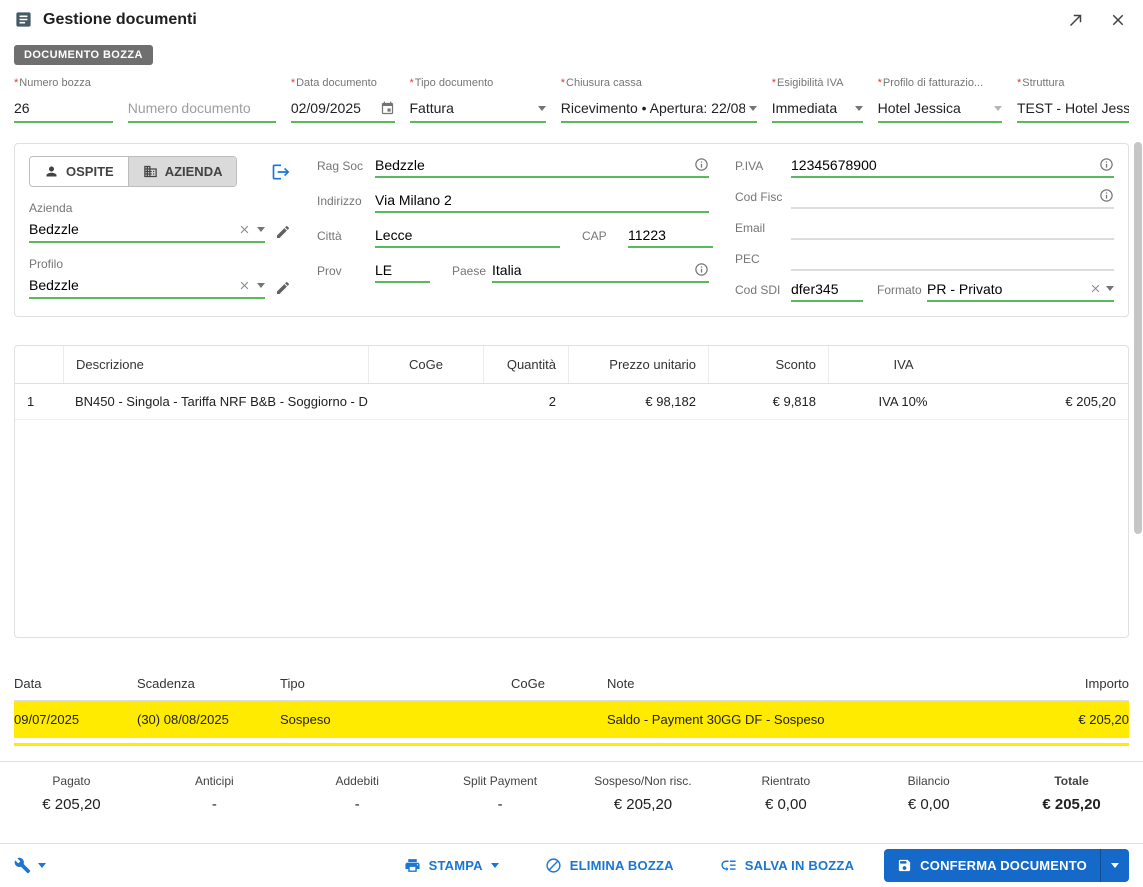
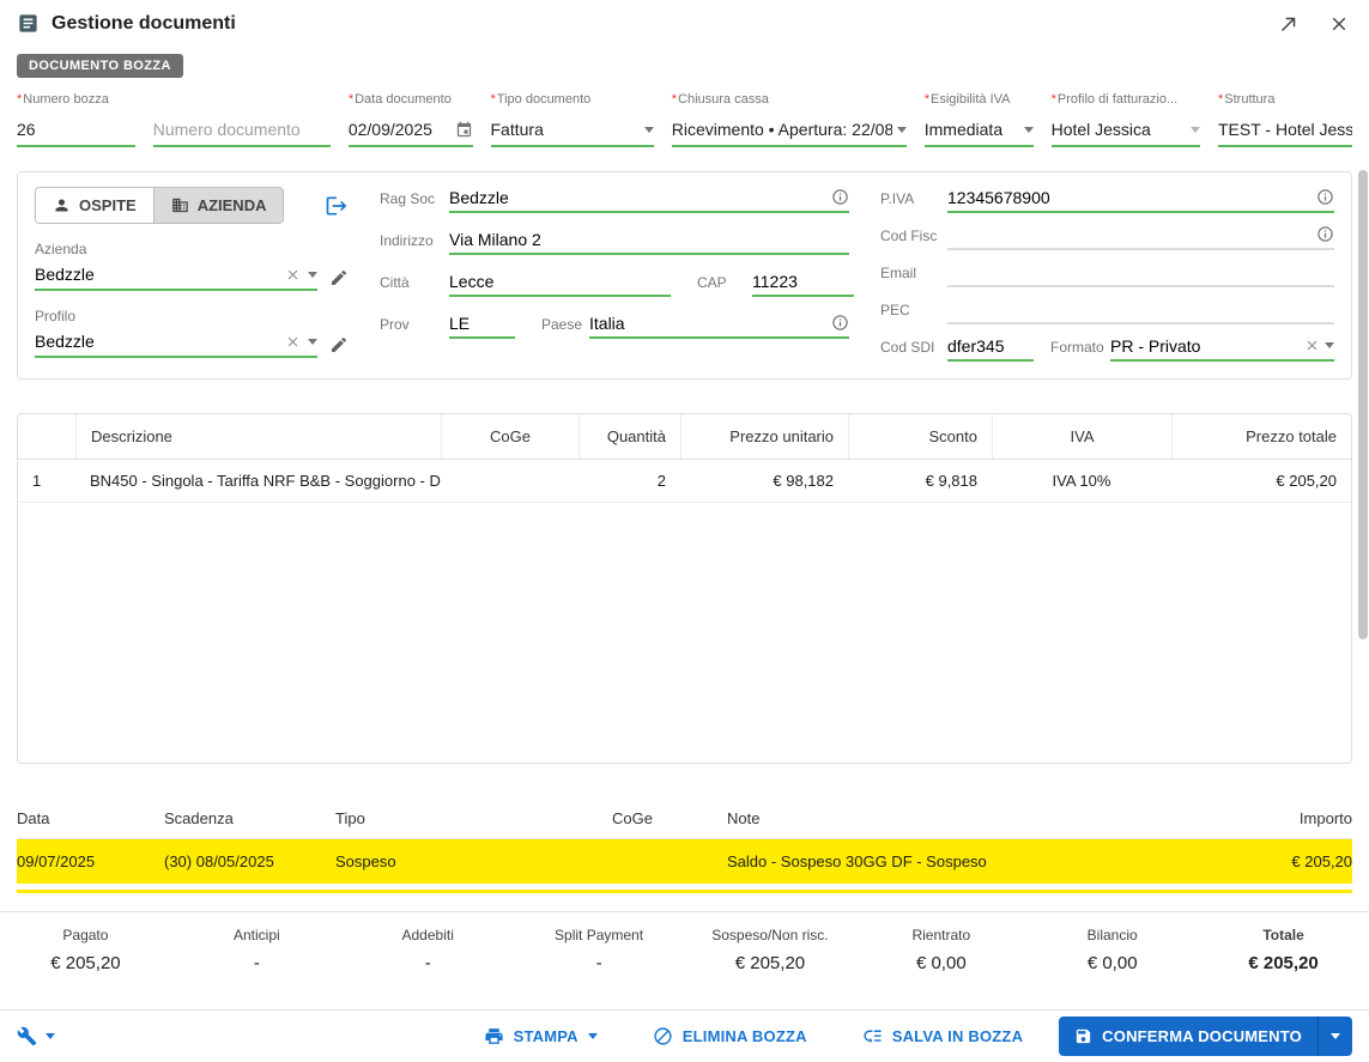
  Gestione documenti
  DOCUMENTO BOZZA
  Numero bozza
  26
  Numero documento
  Data documento
  02/09/2025
  Tipo documento
  Fattura
  Chiusura cassa
  Ricevimento • Apertura: 22/08
  Esigibilità IVA
  Immediata
  Profilo di fatturazio...
  Hotel Jessica
  Struttura
  TEST - Hotel Jess
  OSPITE
  AZIENDA
  Azienda
  Bedzzle
  Profilo
  Bedzzle
  Rag Soc
  Bedzzle
  Indirizzo
  Via Milano 2
  Città
  Lecce
  CAP
  11223
  Prov
  LE
  Paese
  Italia
  P.IVA
  12345678900
  Cod Fisc
  Email
  PEC
  Cod SDI
  dfer345
  Formato
  PR - Privato
  Descrizione
  CoGe
  Quantità
  Prezzo unitario
  Sconto
  IVA
+ Prezzo totale
  1
  BN450 - Singola - Tariffa NRF B&B - Soggiorno - D
  2
  € 98,182
  € 9,818
  IVA 10%
  € 205,20
  Data
  Scadenza
  Tipo
  CoGe
  Note
  Importo
  09/07/2025
- (30) 08/08/2025
+ (30) 08/05/2025
  Sospeso
- Saldo - Payment 30GG DF - Sospeso
+ Saldo - Sospeso 30GG DF - Sospeso
  € 205,20
  Pagato
  € 205,20
  Anticipi
  -
  Addebiti
  -
  Split Payment
  -
  Sospeso/Non risc.
  € 205,20
  Rientrato
  € 0,00
  Bilancio
  € 0,00
  Totale
  € 205,20
  STAMPA
  ELIMINA BOZZA
  SALVA IN BOZZA
  CONFERMA DOCUMENTO
